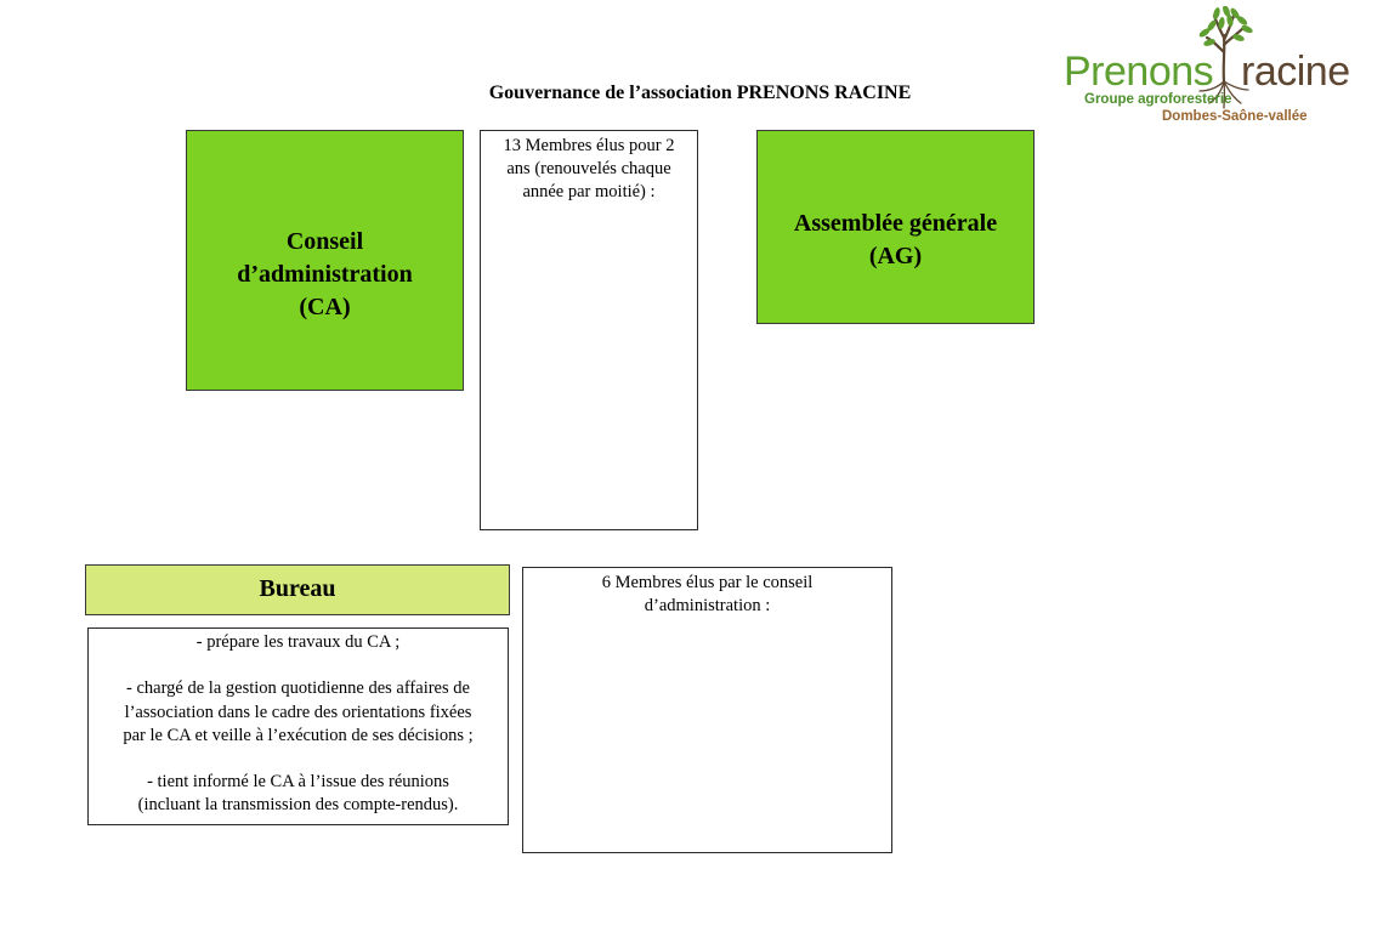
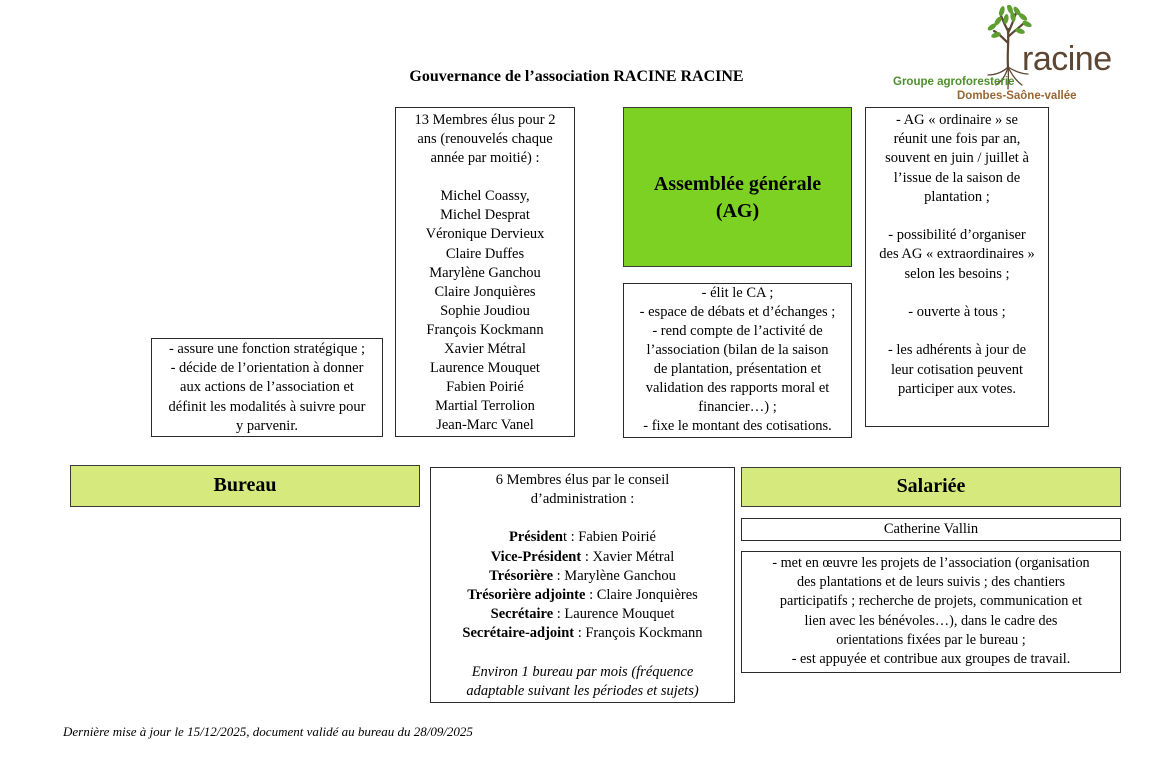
- Gouvernance de l’association PRENONS RACINE
+ Gouvernance de l’association RACINE RACINE
- Prenons
  racine
  Groupe agroforesterie
  Dombes-Saône-vallée
- Conseil
- d’administration
- (CA)
  13 Membres élus pour 2
  ans (renouvelés chaque
  année par moitié) :
+ Michel Coassy,
+ Michel Desprat
+ Véronique Dervieux
+ Claire Duffes
+ Marylène Ganchou
+ Claire Jonquières
+ Sophie Joudiou
+ François Kockmann
+ Xavier Métral
+ Laurence Mouquet
+ Fabien Poirié
+ Martial Terrolion
+ Jean-Marc Vanel
+ - assure une fonction stratégique ;
+ - décide de l’orientation à donner
+ aux actions de l’association et
+ définit les modalités à suivre pour
+ y parvenir.
  Assemblée générale
  (AG)
+ - élit le CA ;
+ - espace de débats et d’échanges ;
+ - rend compte de l’activité de
+ l’association (bilan de la saison
+ de plantation, présentation et
+ validation des rapports moral et
+ financier…) ;
+ - fixe le montant des cotisations.
+ - AG « ordinaire » se
+ réunit une fois par an,
+ souvent en juin / juillet à
+ l’issue de la saison de
+ plantation ;
+ - possibilité d’organiser
+ des AG « extraordinaires »
+ selon les besoins ;
+ - ouverte à tous ;
+ - les adhérents à jour de
+ leur cotisation peuvent
+ participer aux votes.
  Bureau
- - prépare les travaux du CA ;
- - chargé de la gestion quotidienne des affaires de
- l’association dans le cadre des orientations fixées
- par le CA et veille à l’exécution de ses décisions ;
- - tient informé le CA à l’issue des réunions
- (incluant la transmission des compte-rendus).
  6 Membres élus par le conseil
  d’administration :
+ Président : Fabien Poirié
+ Vice-Président : Xavier Métral
+ Trésorière : Marylène Ganchou
+ Trésorière adjointe : Claire Jonquières
+ Secrétaire : Laurence Mouquet
+ Secrétaire-adjoint : François Kockmann
+ Environ 1 bureau par mois (fréquence
+ adaptable suivant les périodes et sujets)
+ Salariée
+ Catherine Vallin
+ - met en œuvre les projets de l’association (organisation
+ des plantations et de leurs suivis ; des chantiers
+ participatifs ; recherche de projets, communication et
+ lien avec les bénévoles…), dans le cadre des
+ orientations fixées par le bureau ;
+ - est appuyée et contribue aux groupes de travail.
+ Dernière mise à jour le 15/12/2025, document validé au bureau du 28/09/2025
